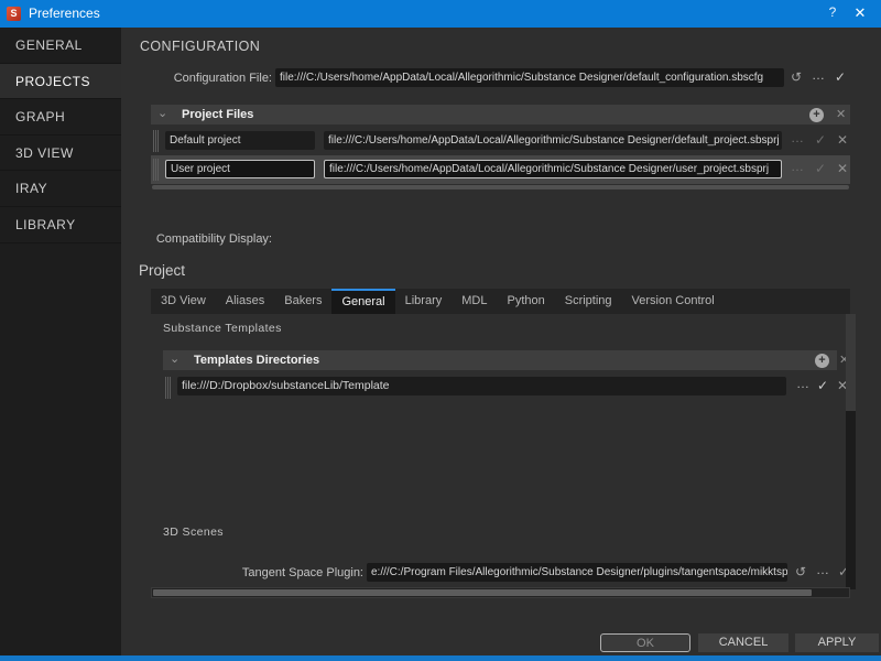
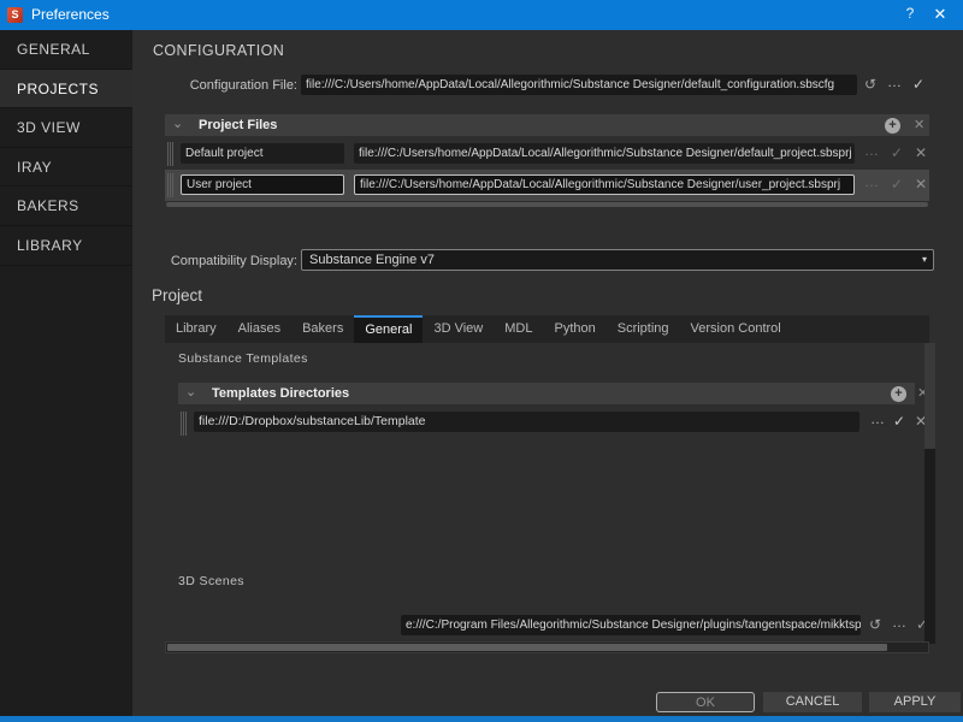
  S
  Preferences
  ?
  ✕
  GENERAL
  PROJECTS
- GRAPH
  3D VIEW
  IRAY
+ BAKERS
  LIBRARY
  CONFIGURATION
  Configuration File:
  file:///C:/Users/home/AppData/Local/Allegorithmic/Substance Designer/default_configuration.sbscfg
  ↺
  …
  ✓
  ⌄
  Project Files
  +
  ✕
  Default project
  file:///C:/Users/home/AppData/Local/Allegorithmic/Substance Designer/default_project.sbsprj
  …
  ✓
  ✕
  User project
  file:///C:/Users/home/AppData/Local/Allegorithmic/Substance Designer/user_project.sbsprj
  …
  ✓
  ✕
  Compatibility Display:
+ Substance Engine v7
+ ▾
  Project
- 3D View
+ Library
  Aliases
  Bakers
  General
- Library
+ 3D View
  MDL
  Python
  Scripting
  Version Control
  Substance Templates
  ⌄
  Templates Directories
  +
  ✕
  file:///D:/Dropbox/substanceLib/Template
  …
  ✓
  ✕
  3D Scenes
- Tangent Space Plugin:
  e:///C:/Program Files/Allegorithmic/Substance Designer/plugins/tangentspace/mikktsp
  ↺
  …
  ✓
  OK
  CANCEL
  APPLY
